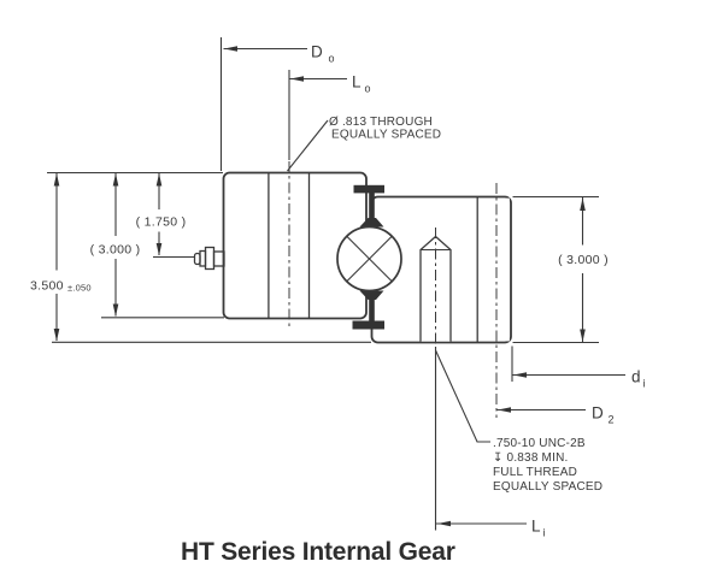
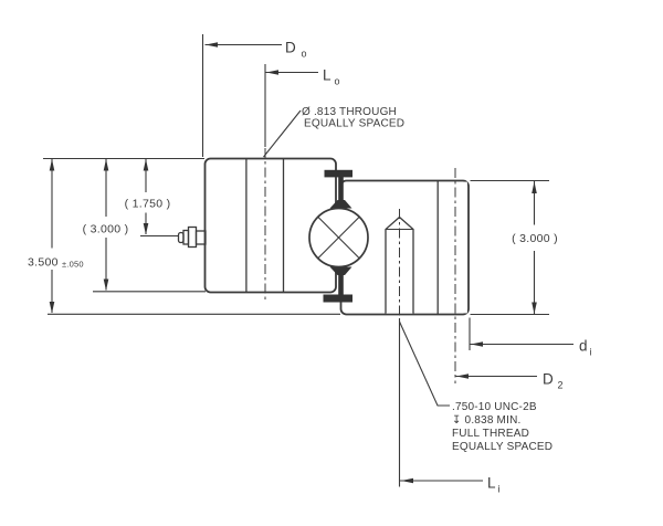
  D
  o
  L
  o
  Ø .813 THROUGH
  EQUALLY SPACED
  3.500
  ±.050
  ( 3.000 )
  ( 1.750 )
  ( 3.000 )
  d
  i
  D
  2
  L
  i
  .750-10 UNC-2B
  ↧ 0.838 MIN.
  FULL THREAD
  EQUALLY SPACED
- HT Series Internal Gear
